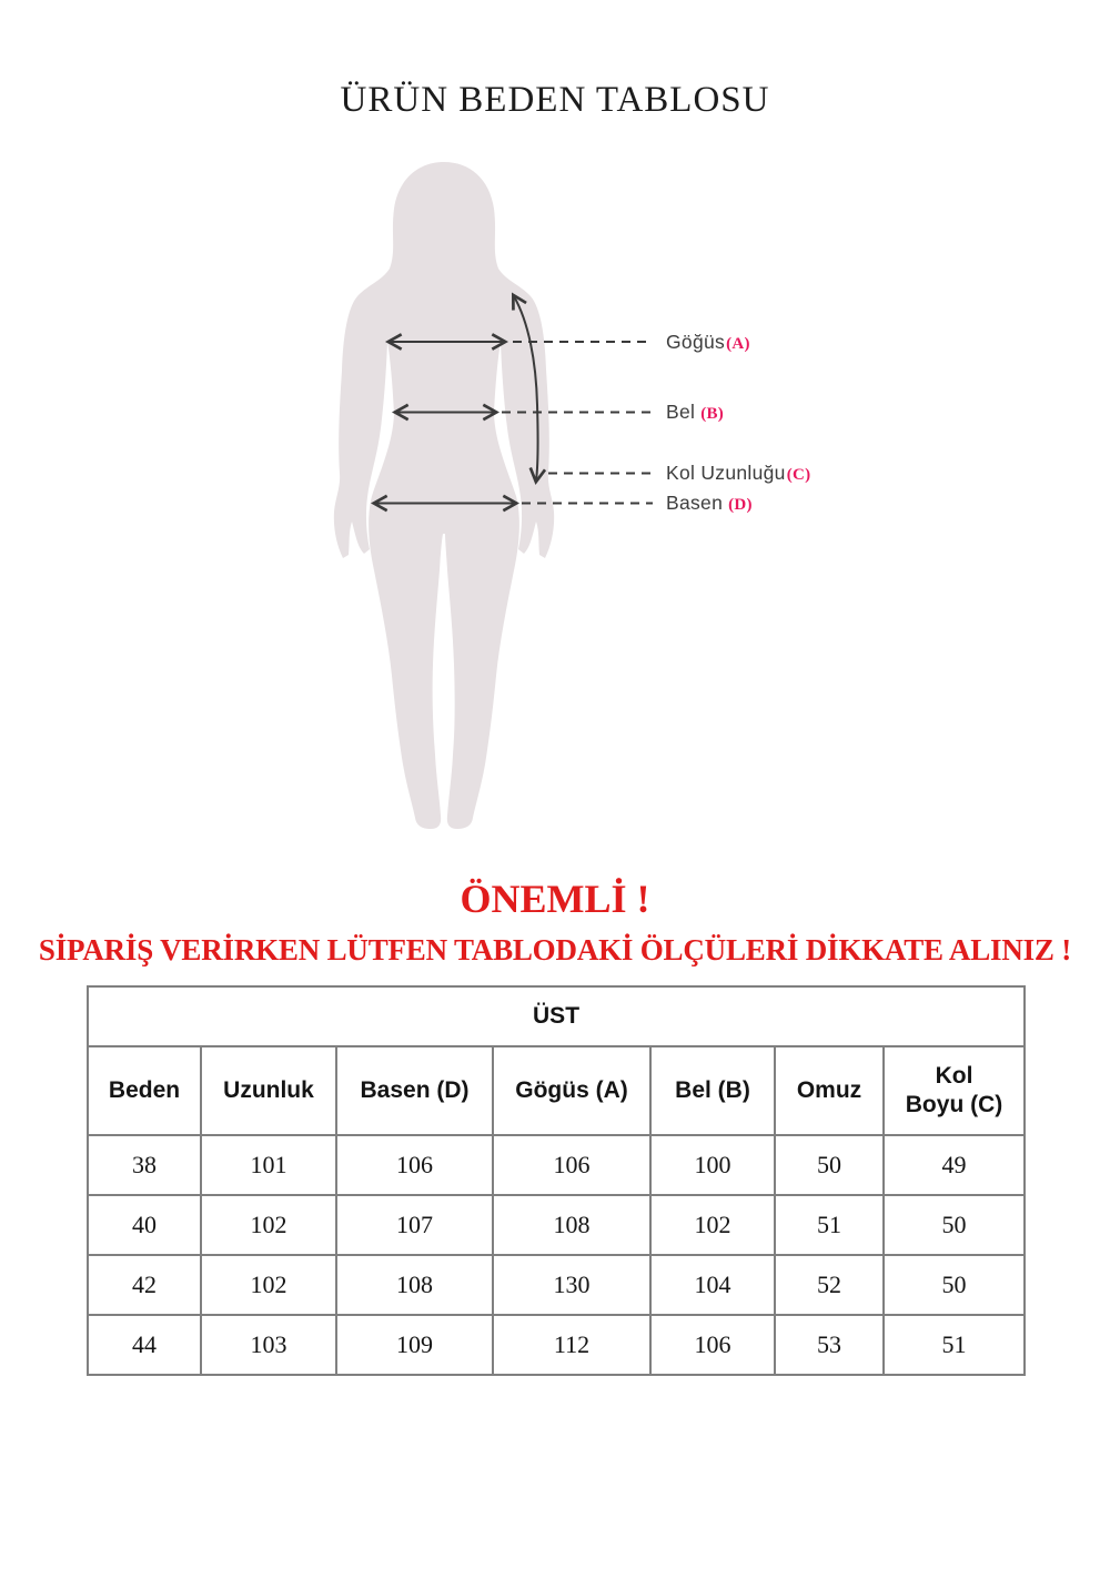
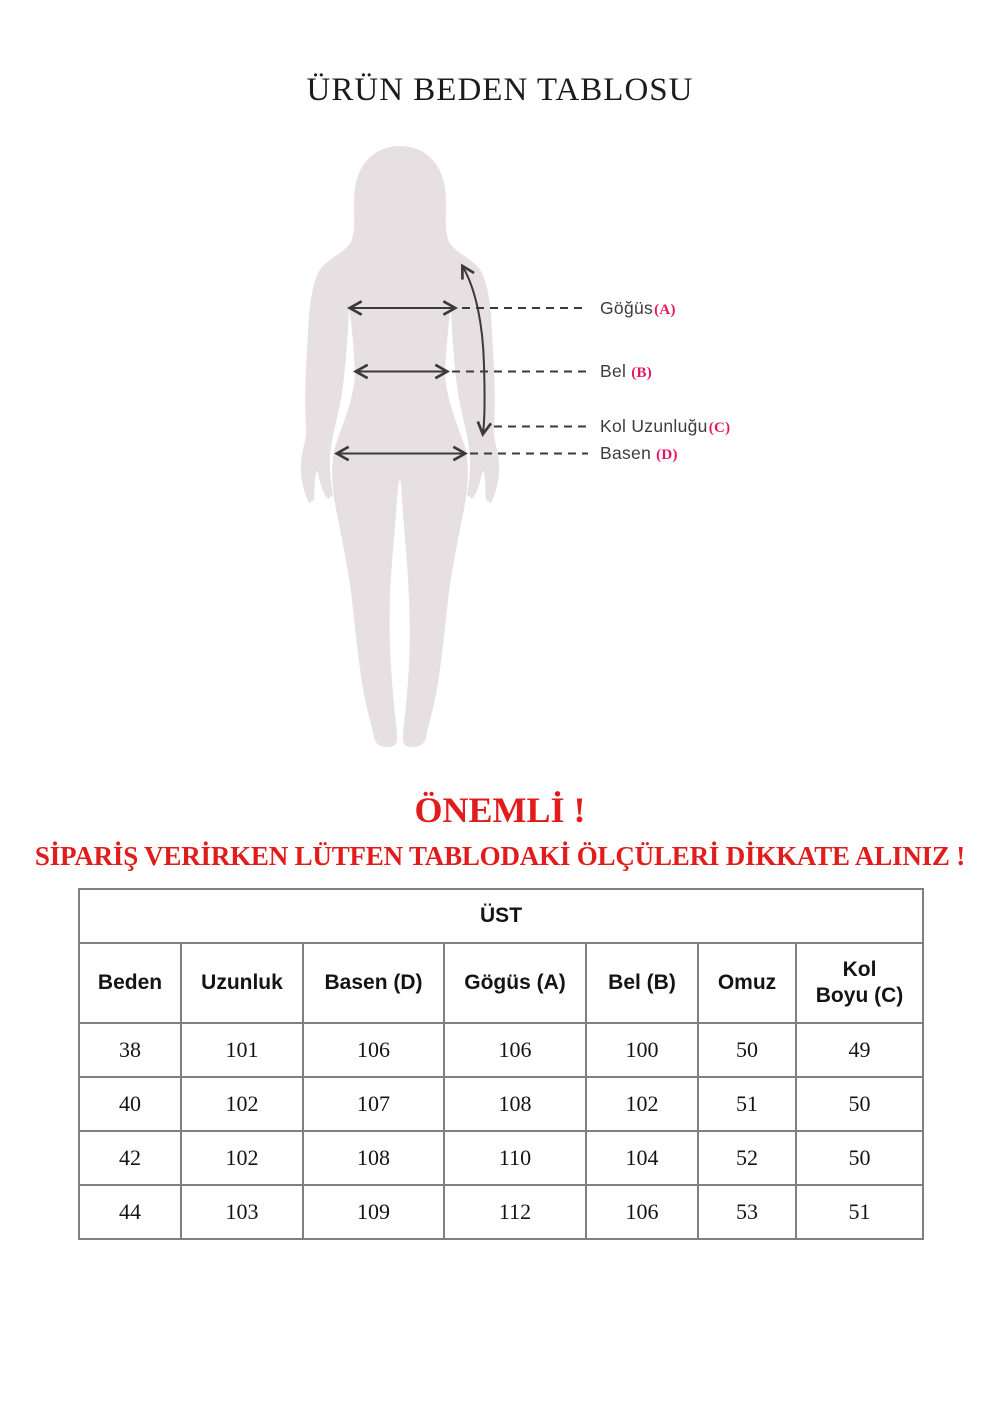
  ÜRÜN BEDEN TABLOSU
  Göğüs(A)
  Bel (B)
  Kol Uzunluğu(C)
  Basen (D)
  ÖNEMLİ !
  SİPARİŞ VERİRKEN LÜTFEN TABLODAKİ ÖLÇÜLERİ DİKKATE ALINIZ !
  ÜST
  Beden	Uzunluk	Basen (D)	Gögüs (A)	Bel (B)	Omuz	Kol Boyu (C)
  38	101	106	106	100	50	49
  40	102	107	108	102	51	50
- 42	102	108	130	104	52	50
+ 42	102	108	110	104	52	50
  44	103	109	112	106	53	51
